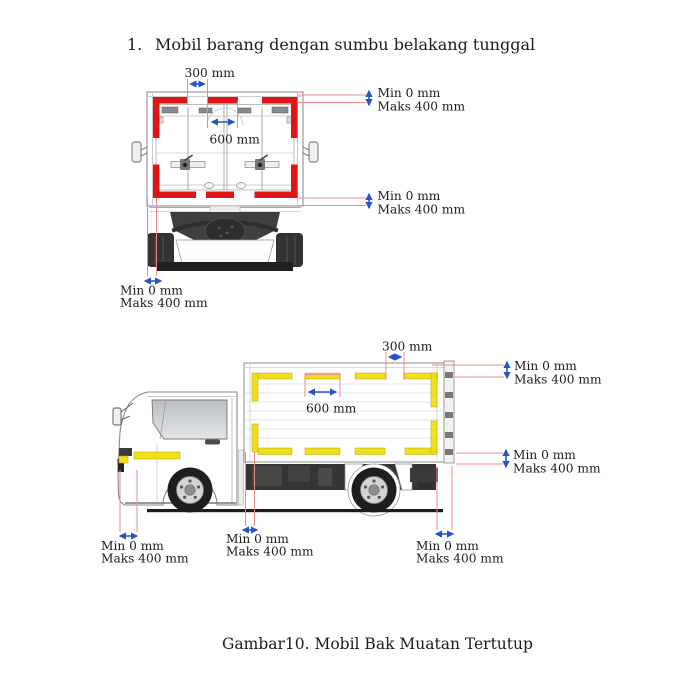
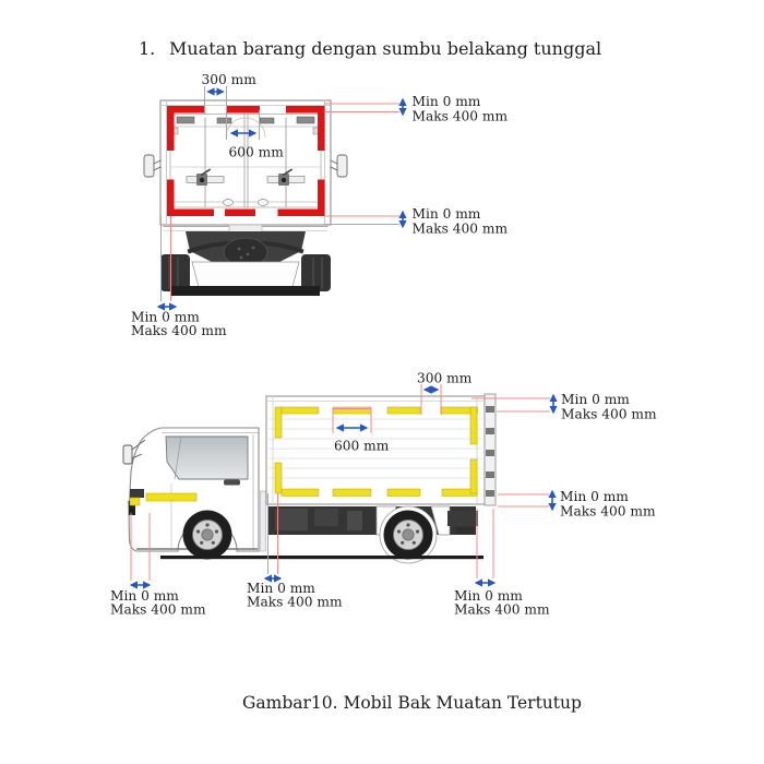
- 1. Mobil barang dengan sumbu belakang tunggal
+ 1. Muatan barang dengan sumbu belakang tunggal
  300 mm
  600 mm
  Min 0 mm
  Maks 400 mm
  Min 0 mm
  Maks 400 mm
  Min 0 mm
  Maks 400 mm
  300 mm
  600 mm
  Min 0 mm
  Maks 400 mm
  Min 0 mm
  Maks 400 mm
  Min 0 mm
  Maks 400 mm
  Min 0 mm
  Maks 400 mm
  Min 0 mm
  Maks 400 mm
  Gambar10. Mobil Bak Muatan Tertutup
